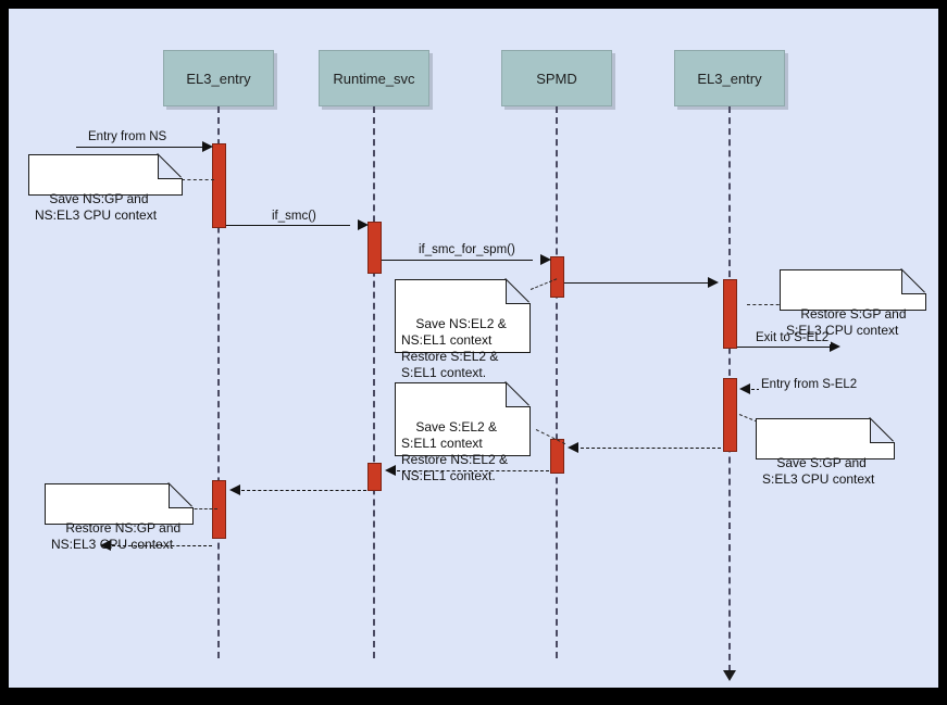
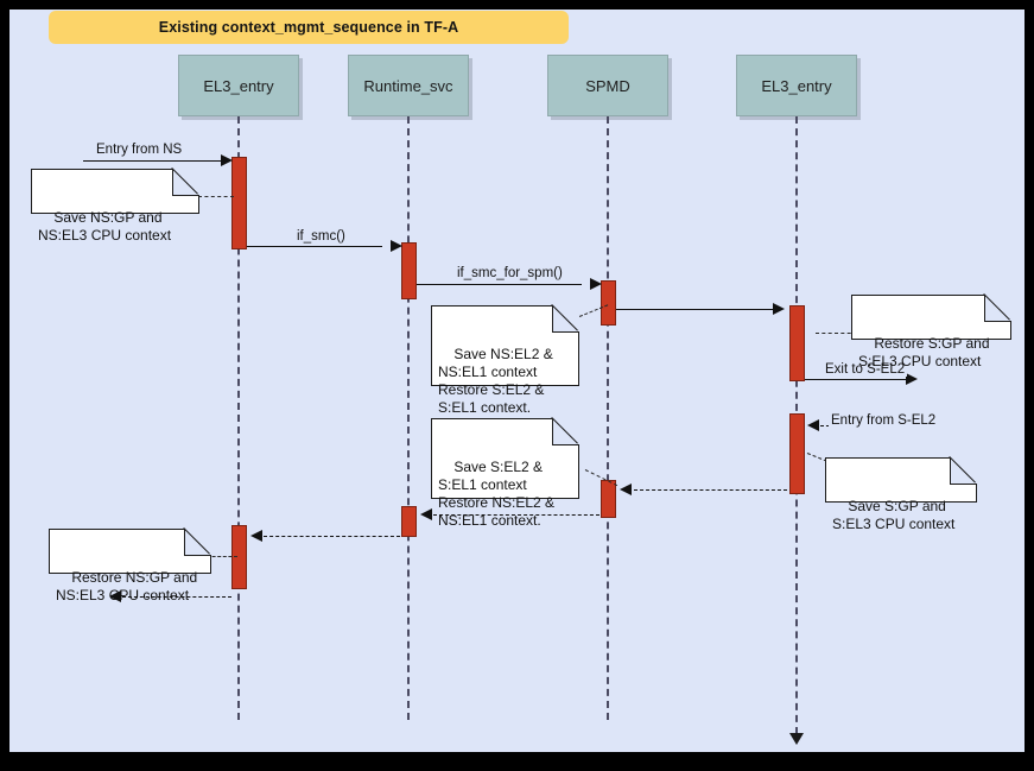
+ Existing context_mgmt_sequence in TF-A
  EL3_entry
  Runtime_svc
  SPMD
  EL3_entry
  Entry from NS
  if_smc()
  if_smc_for_spm()
  Entry from S-EL2
  Save NS:GP and
  NS:EL3 CPU context
  Save NS:EL2 &
  NS:EL1 context
  Restore S:EL2 &
  S:EL1 context.
  Restore S:GP and
  S:EL3 CPU context
  Save S:EL2 &
  S:EL1 context
  Restore NS:EL2 &
  NS:EL1 context.
  Save S:GP and
  S:EL3 CPU context
  Restore NS:GP and
  NS:EL3 CPU context
